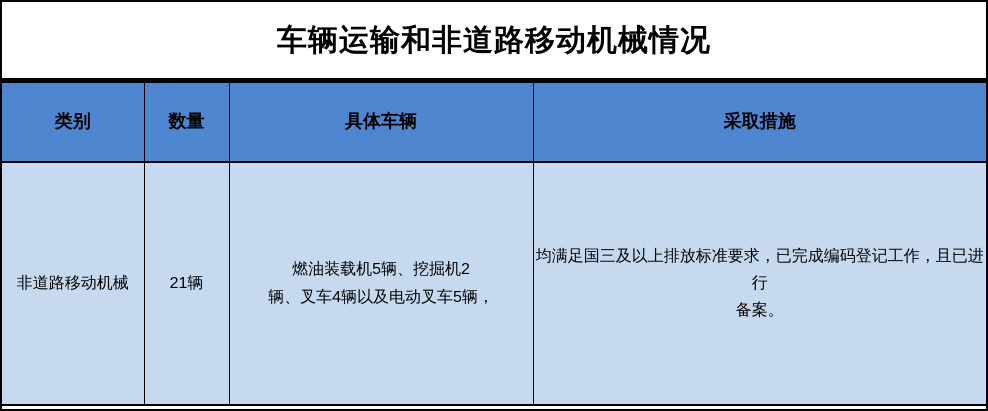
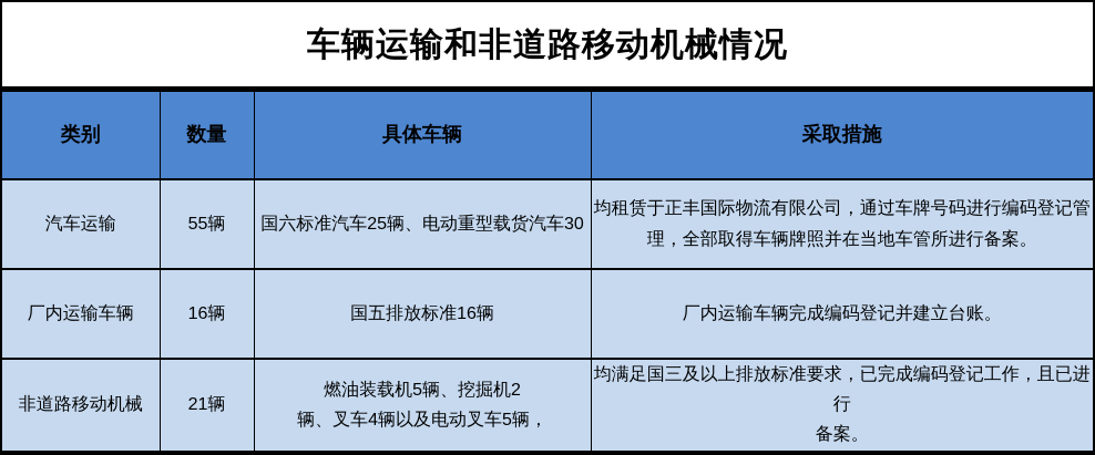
  车辆运输和非道路移动机械情况
  类别	数量	具体车辆	采取措施
+ 汽车运输	55辆	国六标准汽车25辆、电动重型载货汽车30	均租赁于正丰国际物流有限公司，通过车牌号码进行编码登记管 理，全部取得车辆牌照并在当地车管所进行备案。
+ 厂内运输车辆	16辆	国五排放标准16辆	厂内运输车辆完成编码登记并建立台账。
  非道路移动机械	21辆	燃油装载机5辆、挖掘机2 辆、叉车4辆以及电动叉车5辆，	均满足国三及以上排放标准要求，已完成编码登记工作，且已进行 备案。
